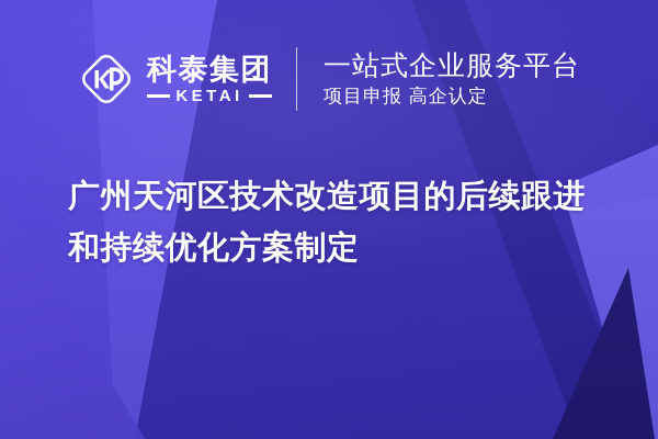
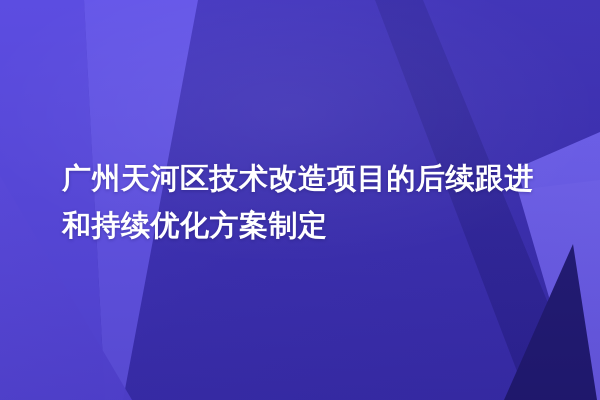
- 科泰集团
- KETAI
- 一站式企业服务平台
- 项目申报 高企认定
  广州天河区技术改造项目的后续跟进和持续优化方案制定
